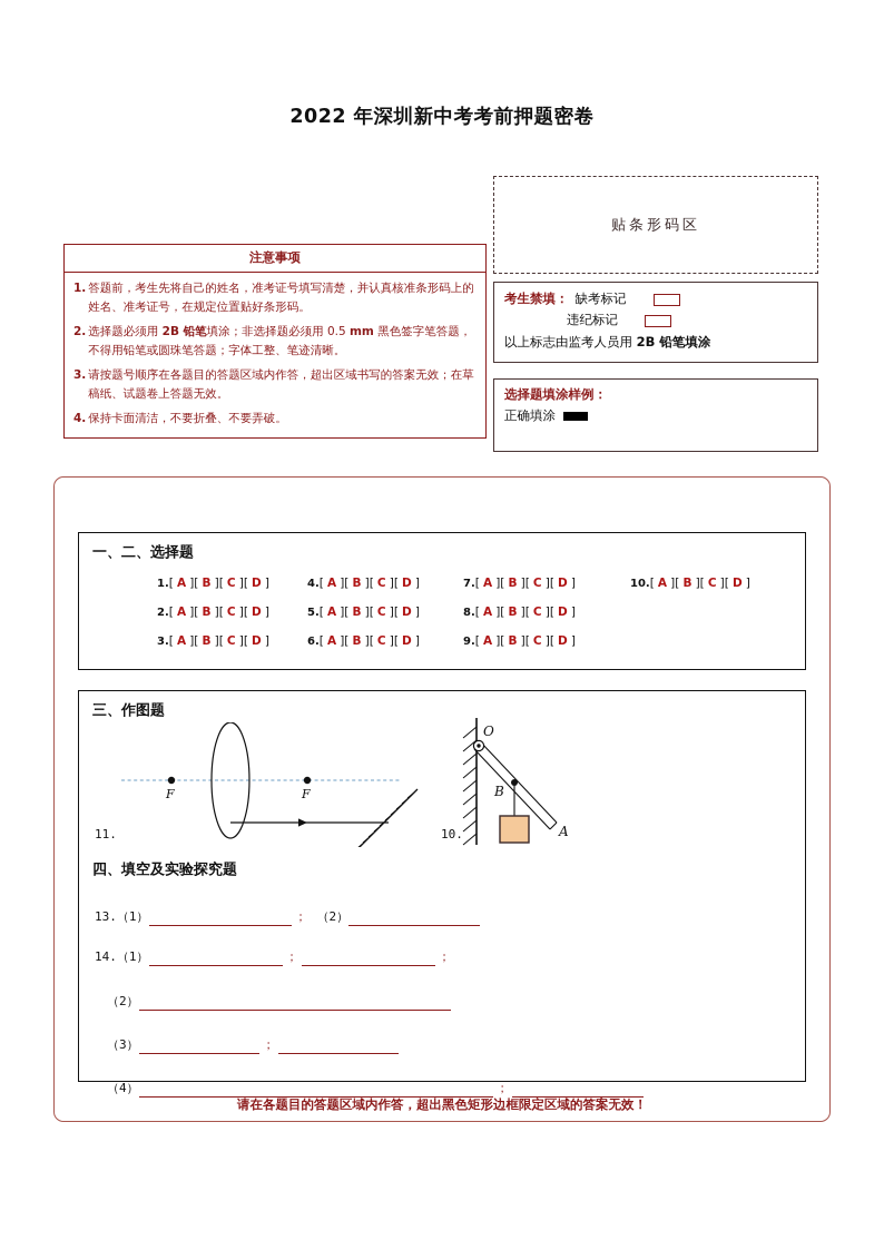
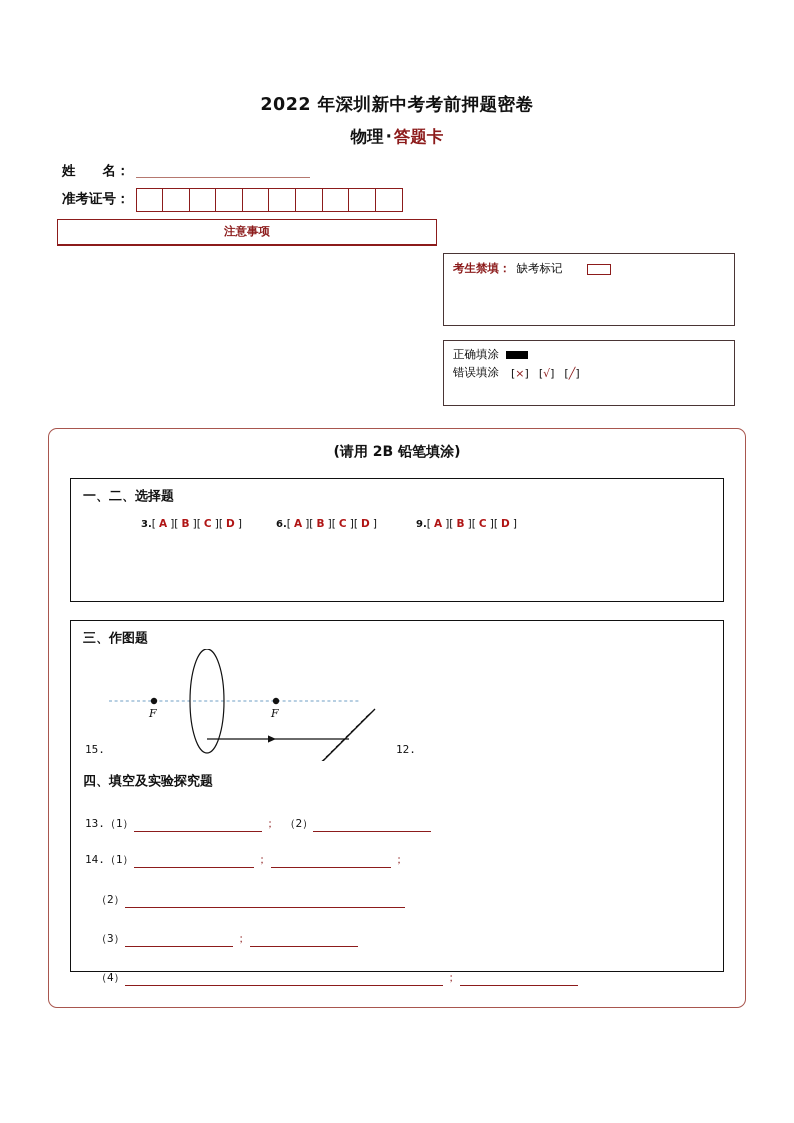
  2022 年深圳新中考考前押题密卷
+ 物理·答题卡
+ 姓 名：
+ 准考证号：
  注意事项
- 1.
- 答题前，考生先将自己的姓名，准考证号填写清楚，并认真核准条形码上的姓名、准考证号，在规定位置贴好条形码。
- 2.
- 选择题必须用 2B 铅笔填涂；非选择题必须用 0.5 mm 黑色签字笔答题，不得用铅笔或圆珠笔答题；字体工整、笔迹清晰。
- 3.
- 请按题号顺序在各题目的答题区域内作答，超出区域书写的答案无效；在草稿纸、试题卷上答题无效。
- 4.
- 保持卡面清洁，不要折叠、不要弄破。
- 贴条形码区
  考生禁填：
  缺考标记
- 违纪标记
- 以上标志由监考人员用 2B 铅笔填涂
- 选择题填涂样例：
  正确填涂
+ 错误填涂
+ [×]
+ [√]
+ [╱]
+ (请用 2B 铅笔填涂)
  一、二、选择题
- 1.[ A ][ B ][ C ][ D ]
- 4.[ A ][ B ][ C ][ D ]
- 7.[ A ][ B ][ C ][ D ]
- 10.[ A ][ B ][ C ][ D ]
- 2.[ A ][ B ][ C ][ D ]
- 5.[ A ][ B ][ C ][ D ]
- 8.[ A ][ B ][ C ][ D ]
  3.[ A ][ B ][ C ][ D ]
  6.[ A ][ B ][ C ][ D ]
  9.[ A ][ B ][ C ][ D ]
  三、作图题
  F
  F
- O
- B
- A
- 11.
+ 15.
- 10.
+ 12.
  四、填空及实验探究题
  13.（1）
  ；
  （2）
  14.（1）
  ；
  ；
  （2）
  （3）
  ；
  （4）
  ；
- 请在各题目的答题区域内作答，超出黑色矩形边框限定区域的答案无效！
